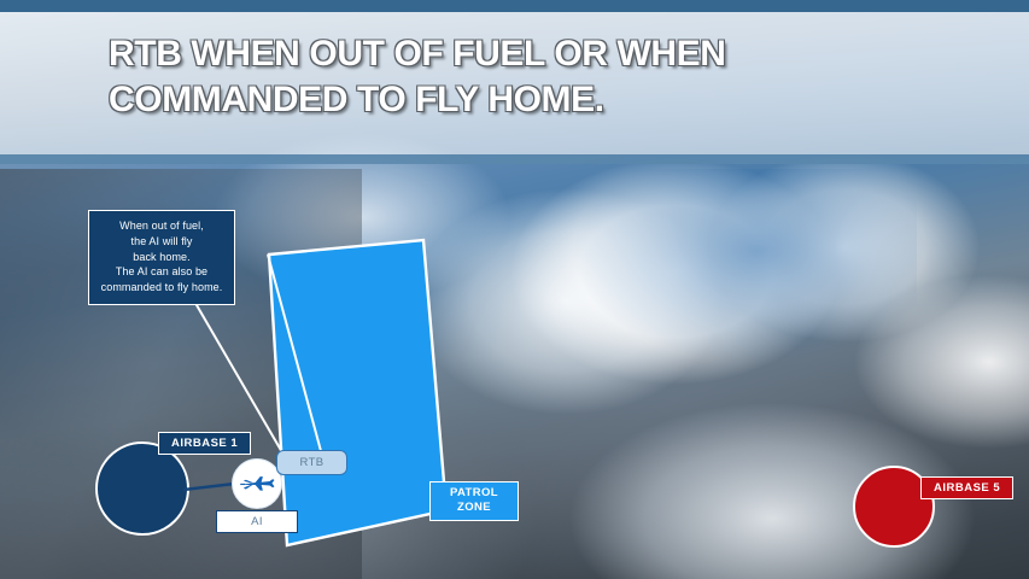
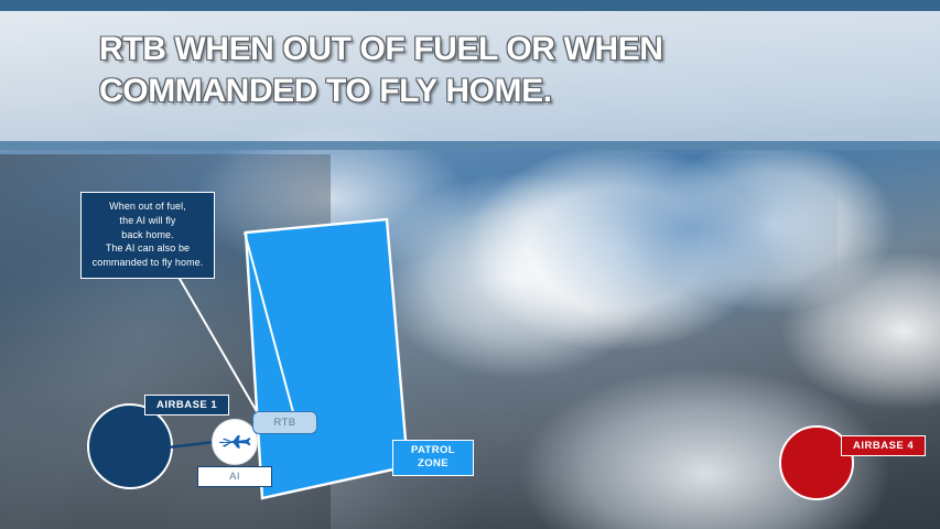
  RTB WHEN OUT OF FUEL OR WHEN
  COMMANDED TO FLY HOME.
  When out of fuel,
  the AI will fly
  back home.
  The AI can also be
  commanded to fly home.
  AIRBASE 1
- AIRBASE 5
+ AIRBASE 4
  AI
  RTB
  PATROL
  ZONE
